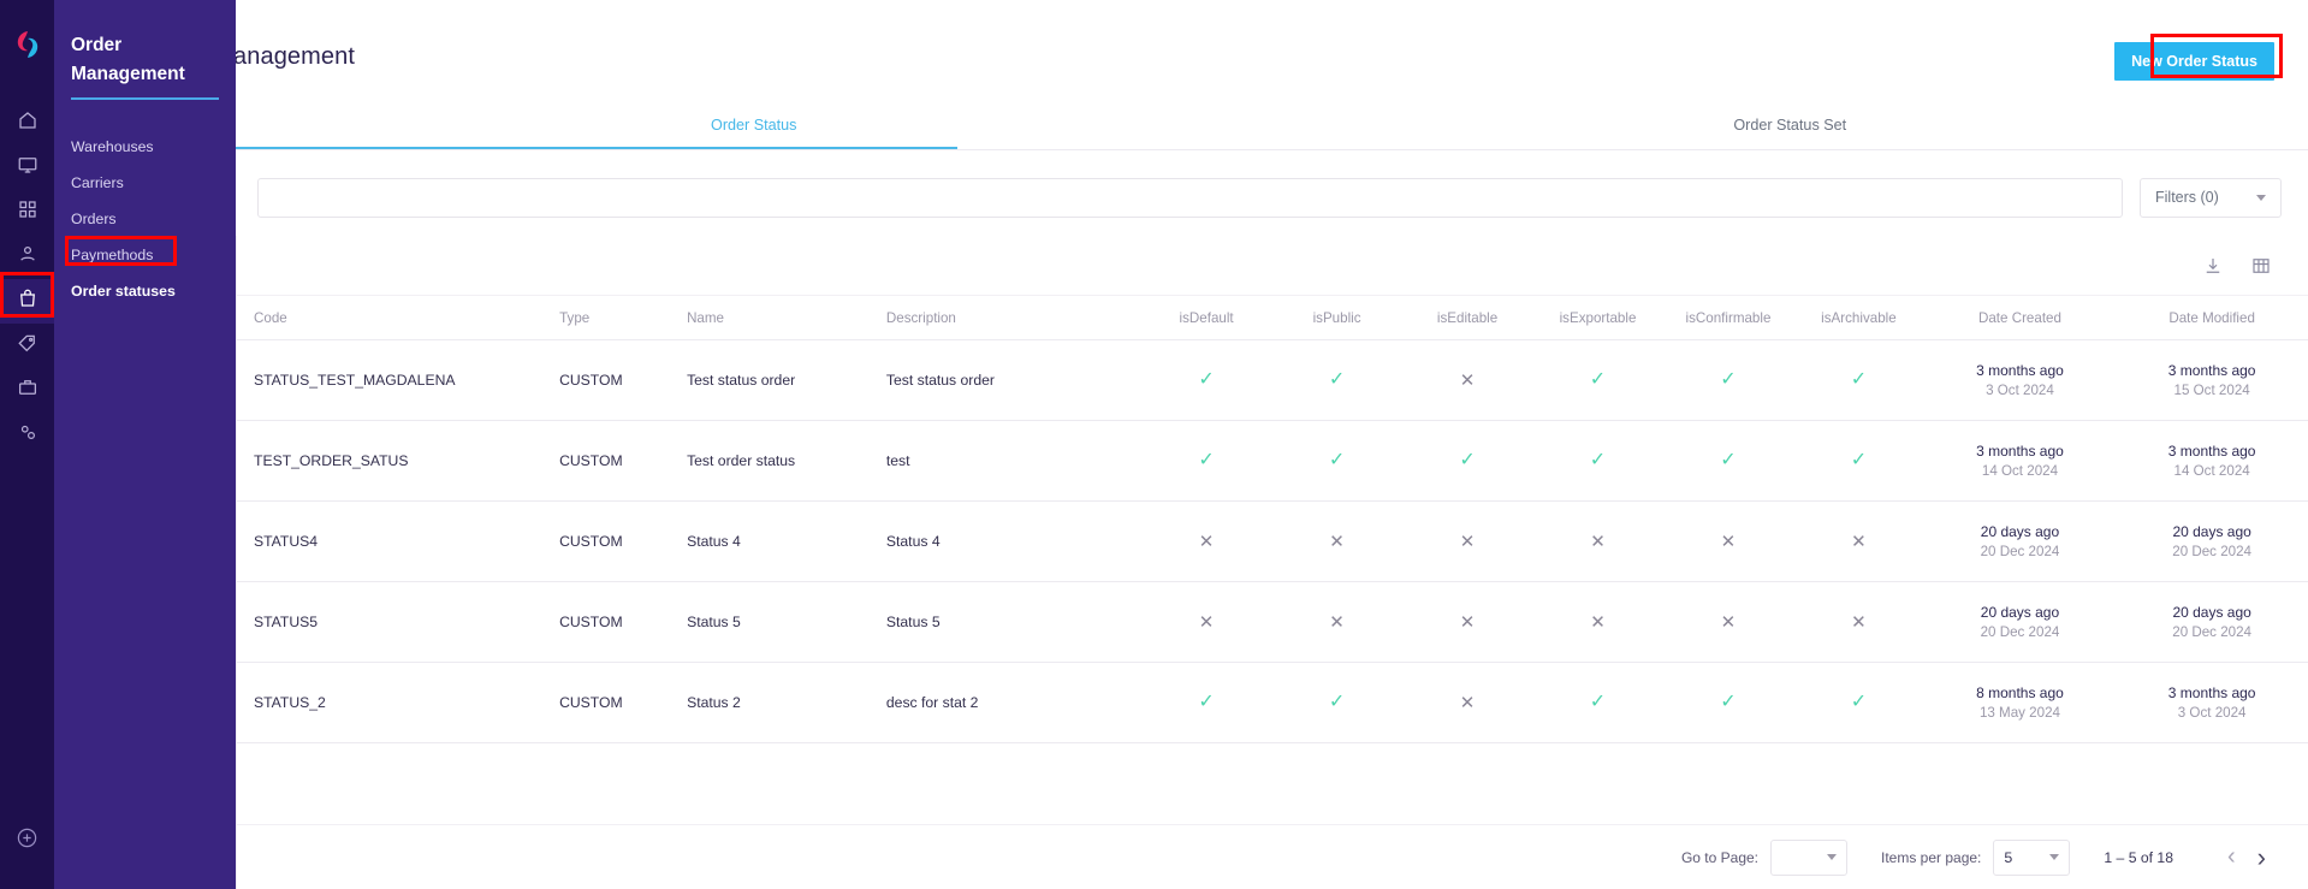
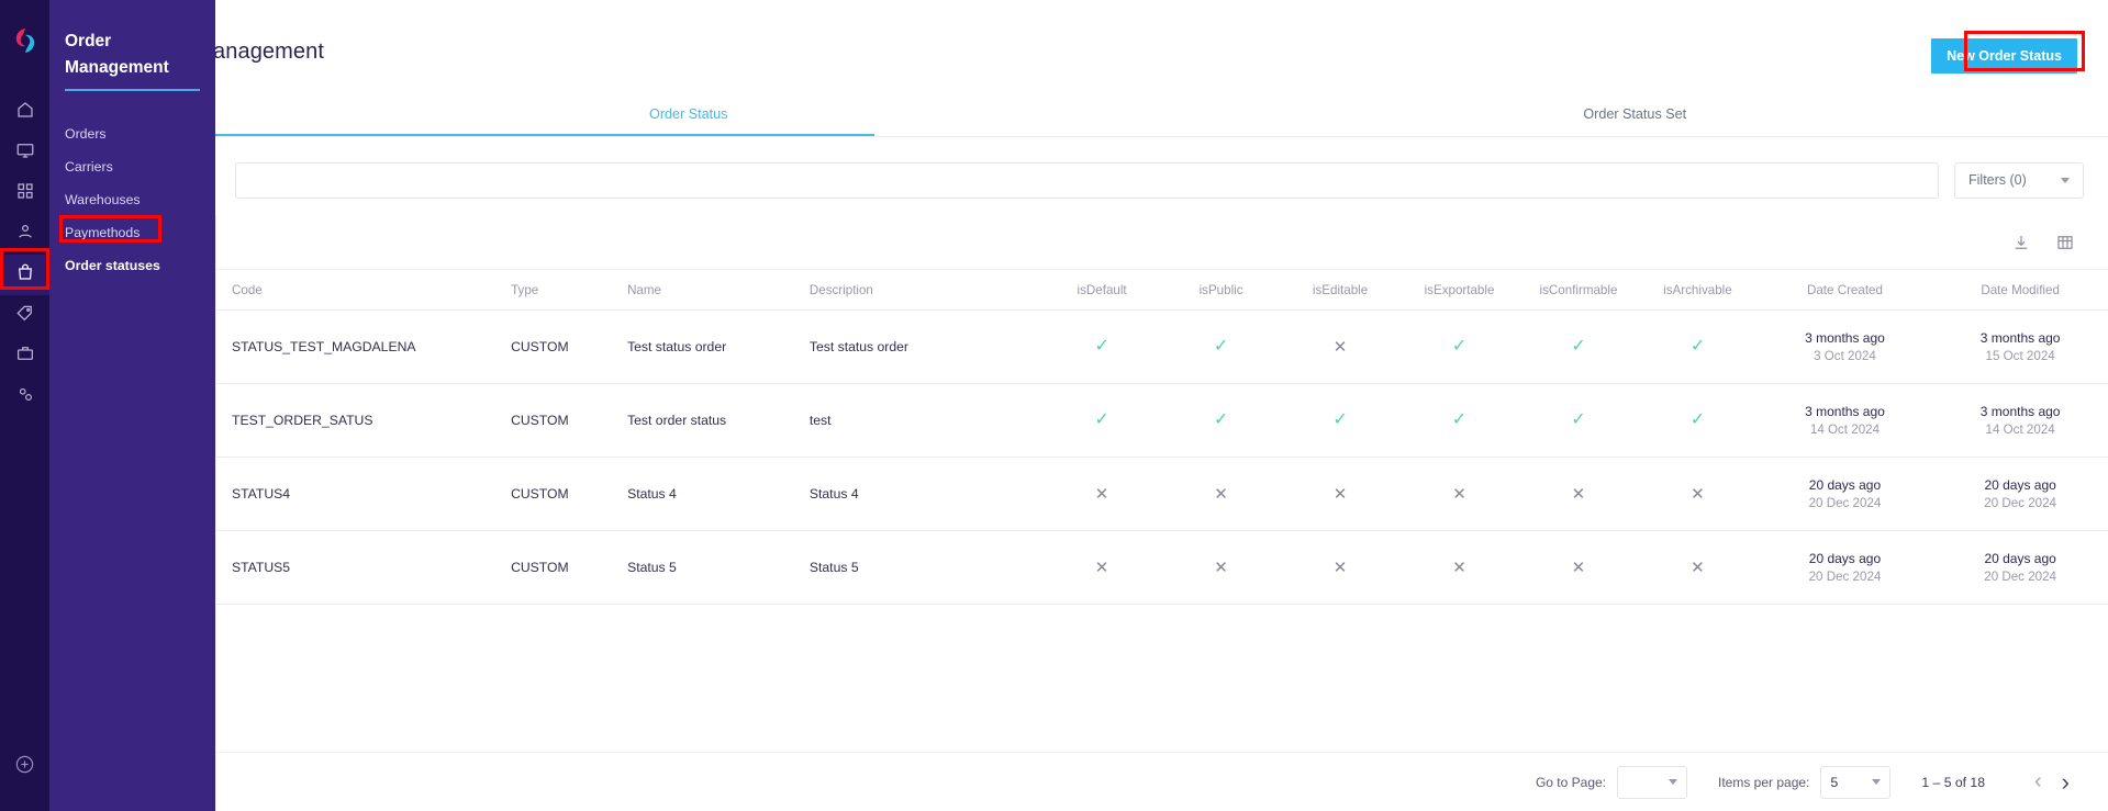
  Order Management
- Warehouses
+ Orders
  Carriers
- Orders
+ Warehouses
  Paymethods
  Order statuses
  New Order Status
  Order Status
  Order Status Set
  Filters (0)
  Code	Type	Name	Description	isDefault	isPublic	isEditable	isExportable	isConfirmable	isArchivable	Date Created	Date Modified
  STATUS_TEST_MAGDALENA	CUSTOM	Test status order	Test status order	✓	✓	✕	✓	✓	✓	3 months ago3 Oct 2024	3 months ago15 Oct 2024
  TEST_ORDER_SATUS	CUSTOM	Test order status	test	✓	✓	✓	✓	✓	✓	3 months ago14 Oct 2024	3 months ago14 Oct 2024
  STATUS4	CUSTOM	Status 4	Status 4	✕	✕	✕	✕	✕	✕	20 days ago20 Dec 2024	20 days ago20 Dec 2024
  STATUS5	CUSTOM	Status 5	Status 5	✕	✕	✕	✕	✕	✕	20 days ago20 Dec 2024	20 days ago20 Dec 2024
- STATUS_2	CUSTOM	Status 2	desc for stat 2	✓	✓	✕	✓	✓	✓	8 months ago13 May 2024	3 months ago3 Oct 2024
  Go to Page:
  Items per page:
  5
  1 – 5 of 18
  ‹
  ›
